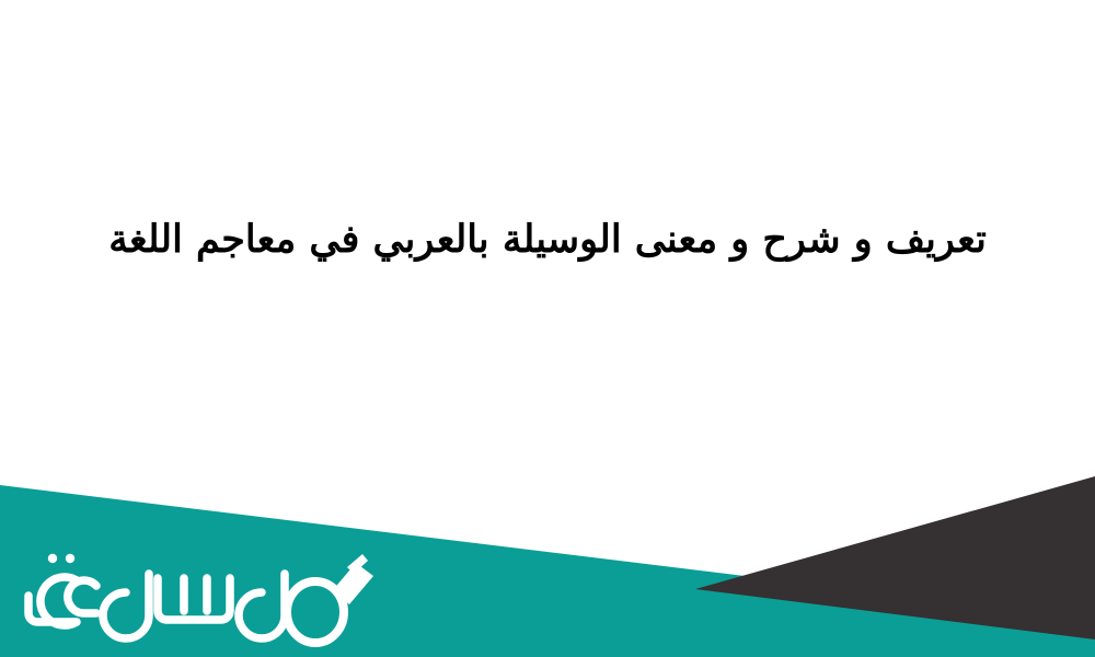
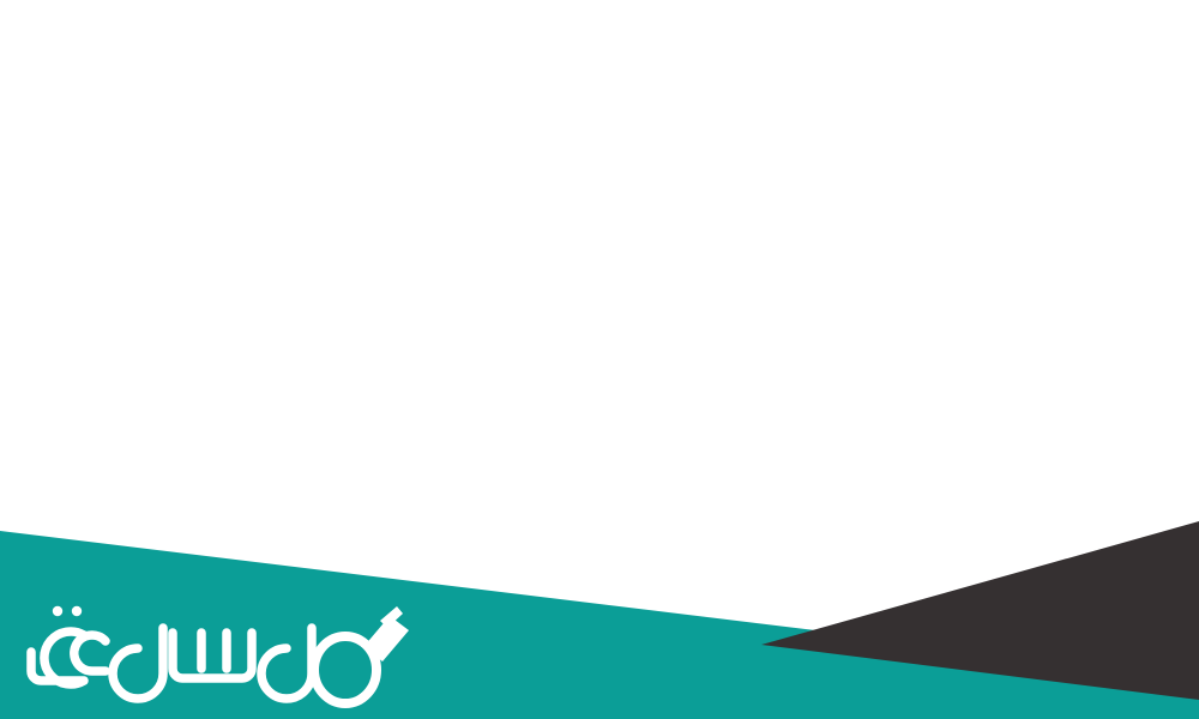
- تعريف و شرح و معنى الوسيلة بالعربي في معاجم اللغة
